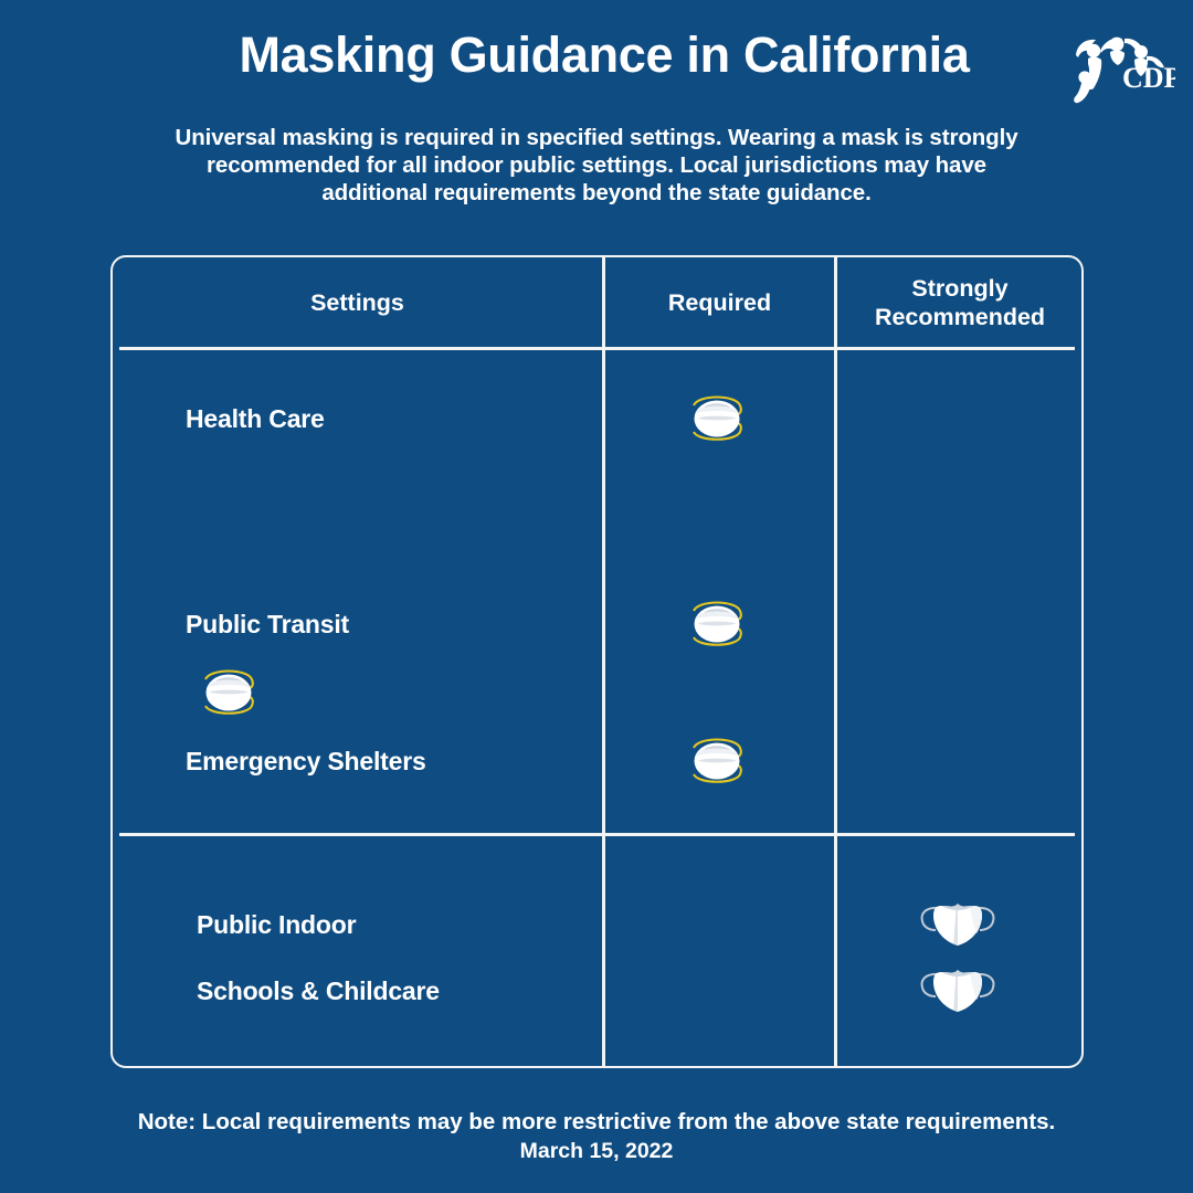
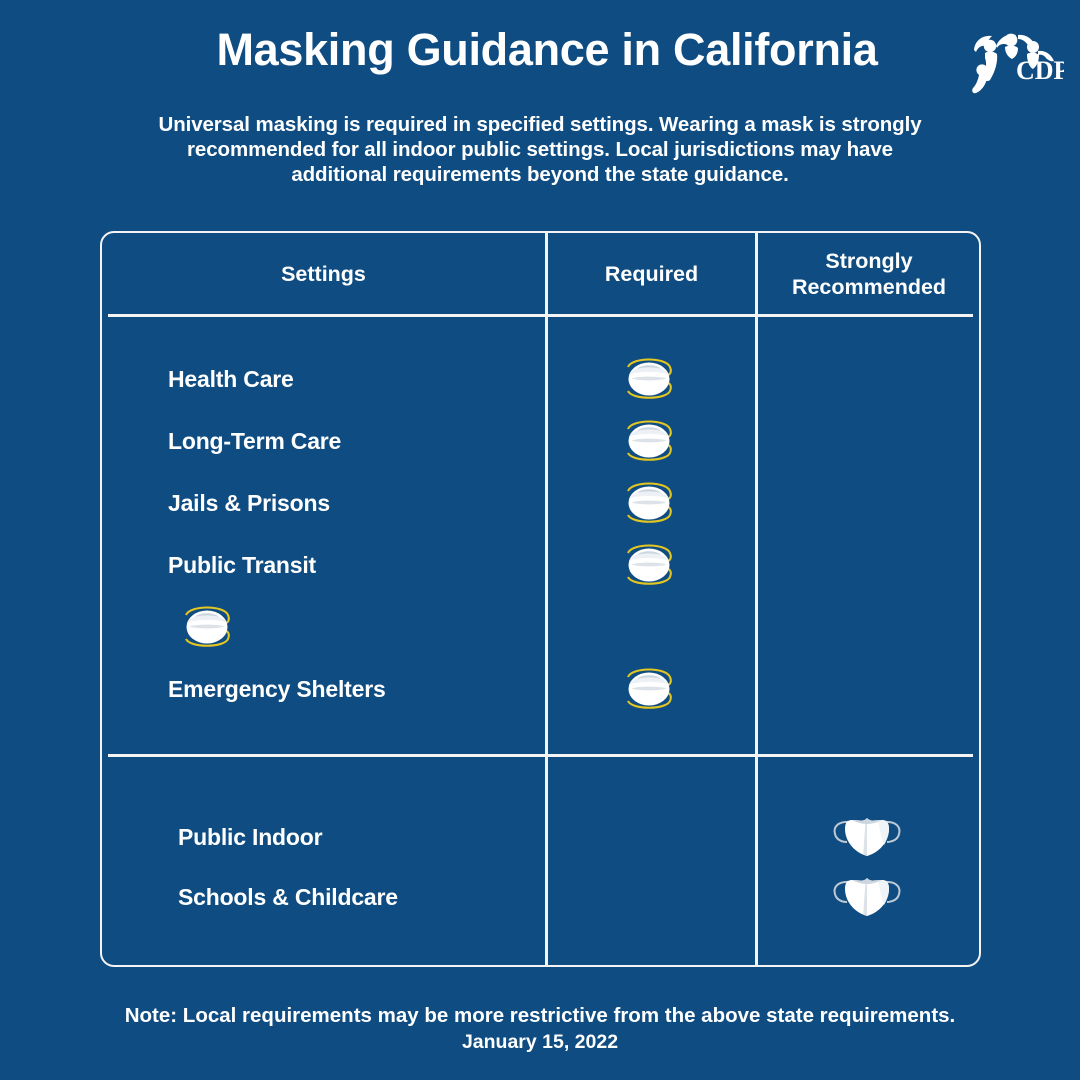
  Masking Guidance in California
  CDP
  Universal masking is required in specified settings. Wearing a mask is strongly
  recommended for all indoor public settings. Local jurisdictions may have
  additional requirements beyond the state guidance.
  Settings
  Required
  Strongly
  Recommended
  Health Care
+ Long-Term Care
+ Jails & Prisons
  Public Transit
  Emergency Shelters
  Public Indoor
  Schools & Childcare
  Note: Local requirements may be more restrictive from the above state requirements.
- March 15, 2022
+ January 15, 2022
